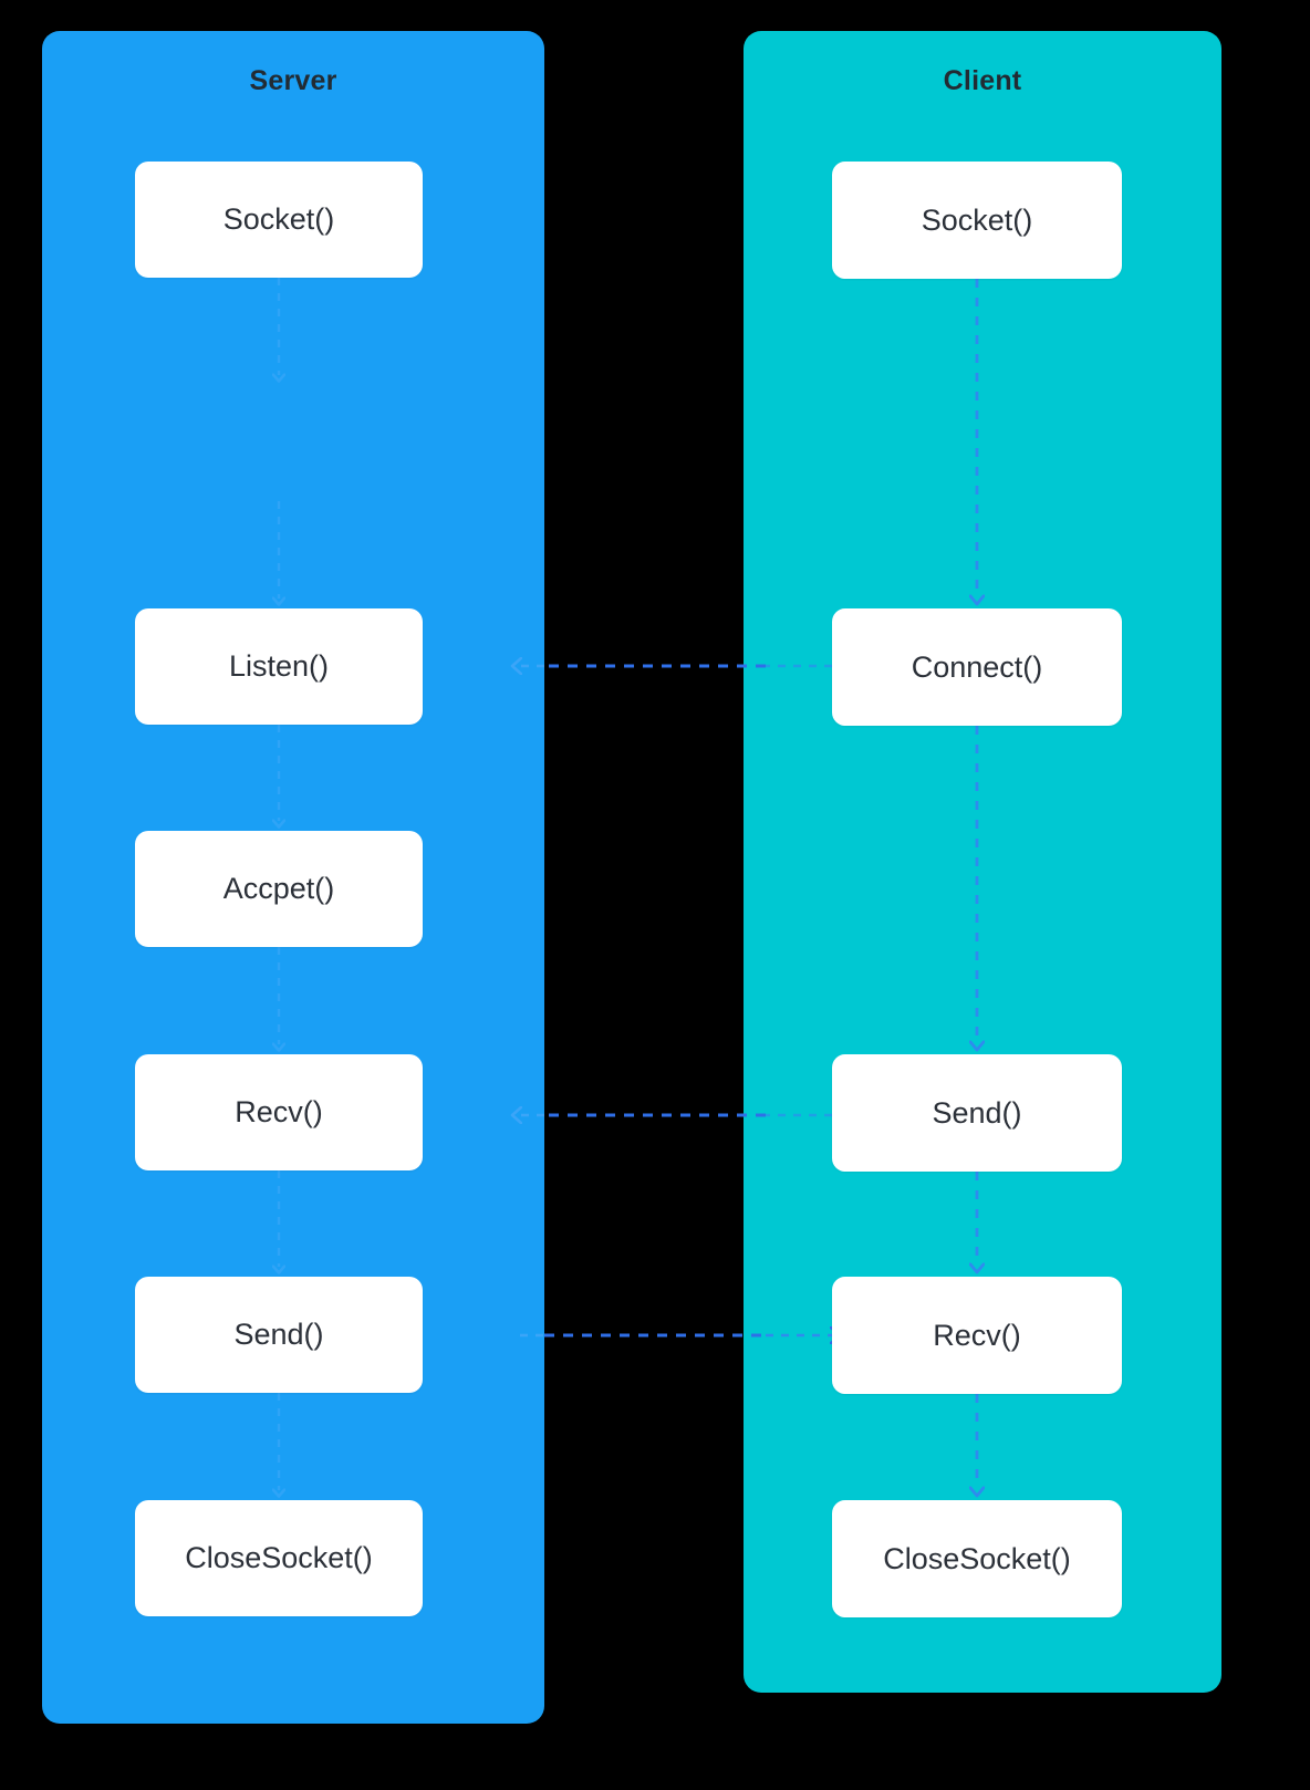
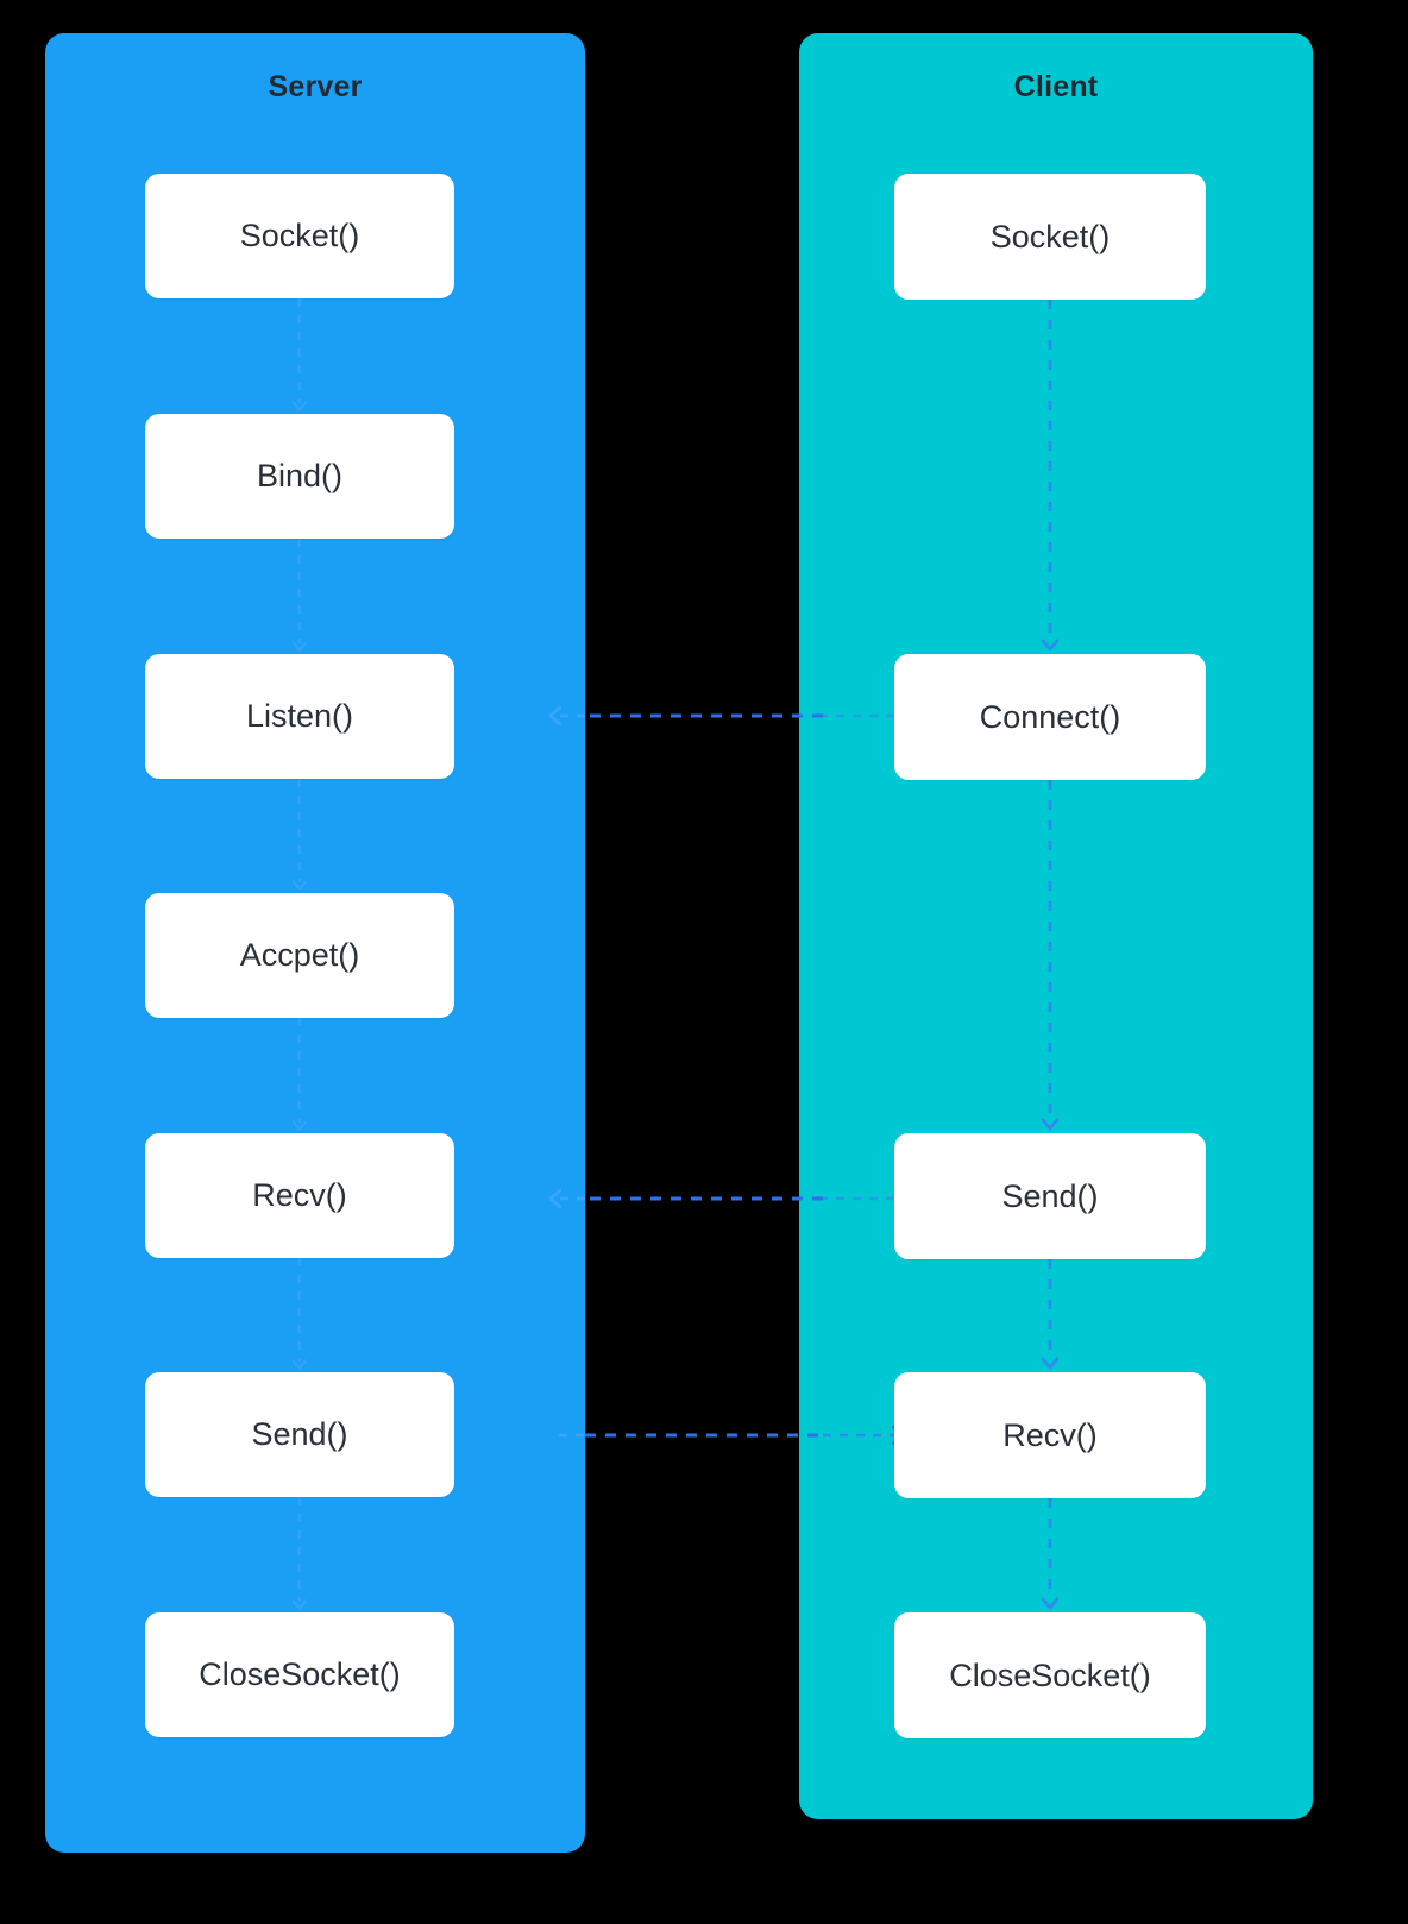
  Server
  Client
  Socket()
+ Bind()
  Listen()
  Accpet()
  Recv()
  Send()
  CloseSocket()
  Socket()
  Connect()
  Send()
  Recv()
  CloseSocket()
